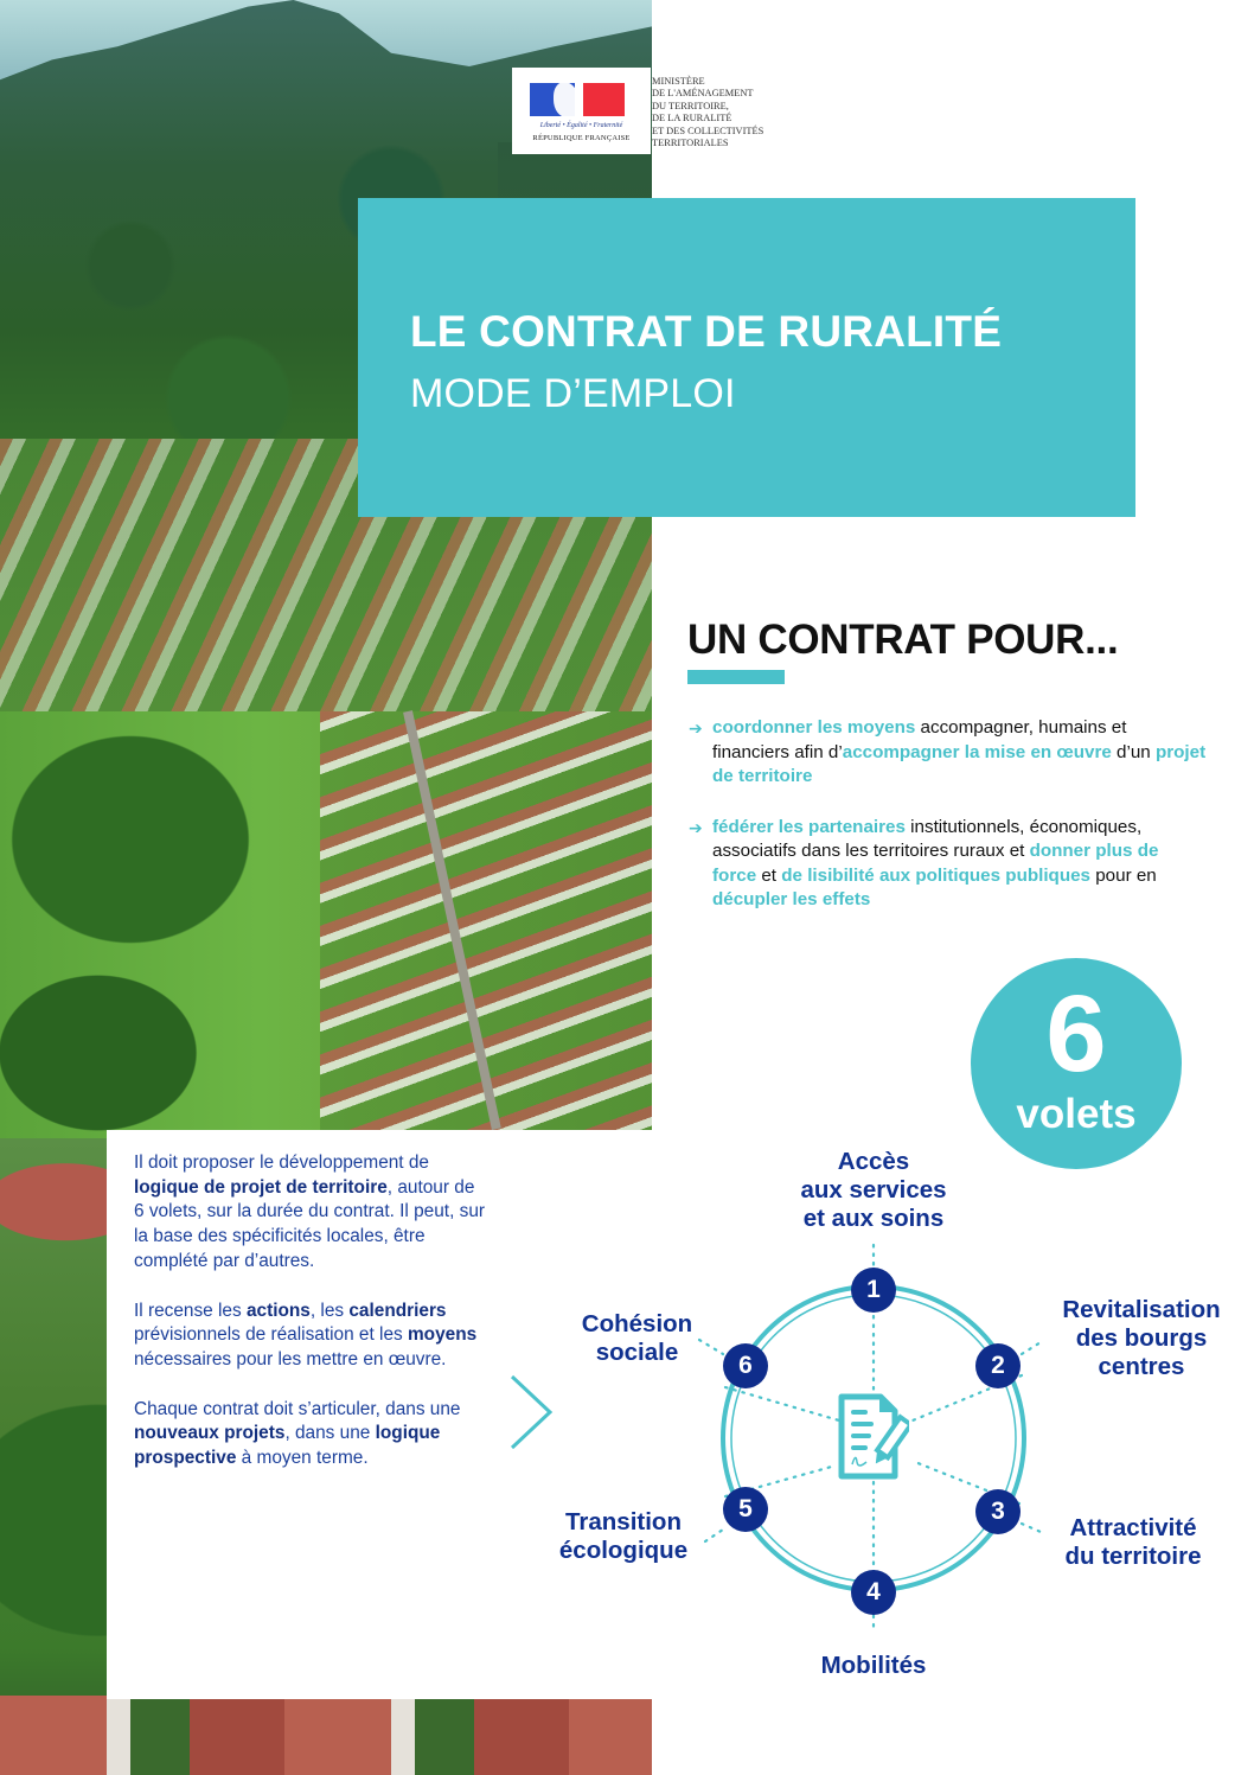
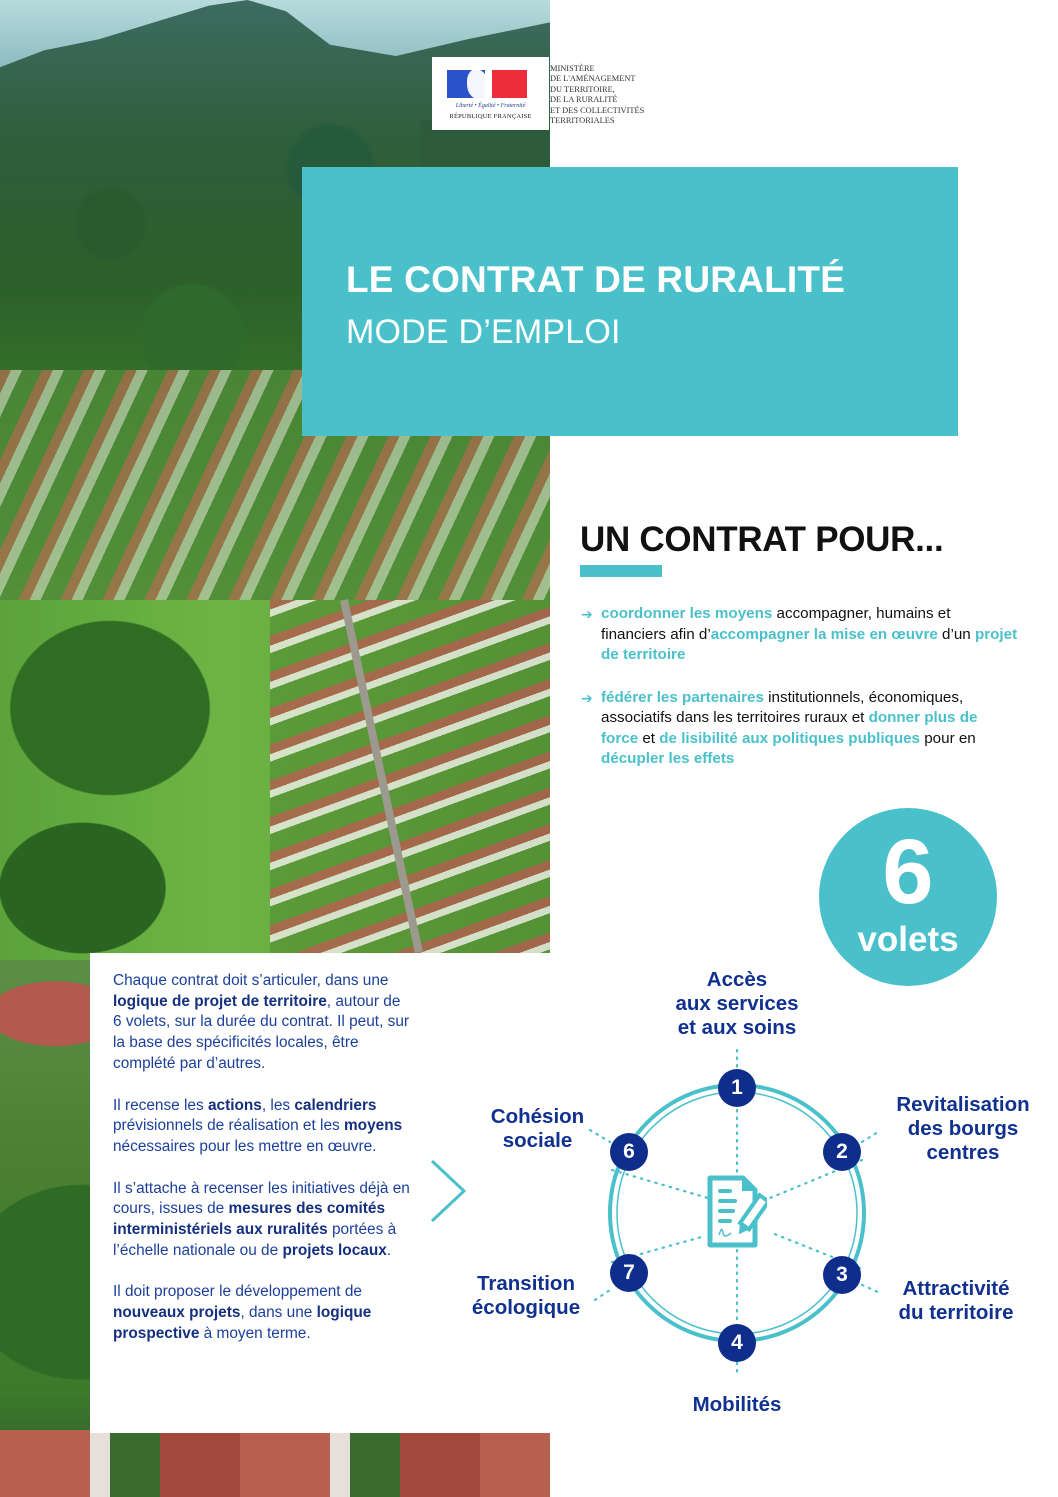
  MINISTÈRE
  DE L'AMÉNAGEMENT
  DU TERRITOIRE,
  DE LA RURALITÉ
  ET DES COLLECTIVITÉS
  TERRITORIALES
  LE CONTRAT DE RURALITÉ
  MODE D’EMPLOI
  UN CONTRAT POUR...
  ➔
  coordonner les moyens accompagner, humains et financiers afin d’accompagner la mise en œuvre d’un projet de territoire
  ➔
  fédérer les partenaires institutionnels, économiques, associatifs dans les territoires ruraux et donner plus de force et de lisibilité aux politiques publiques pour en décupler les effets
  6
  volets
- Il doit proposer le développement de logique de projet de territoire, autour de 6 volets, sur la durée du contrat. Il peut, sur la base des spécificités locales, être complété par d’autres.
+ Chaque contrat doit s’articuler, dans une logique de projet de territoire, autour de 6 volets, sur la durée du contrat. Il peut, sur la base des spécificités locales, être complété par d’autres.
  Il recense les actions, les calendriers prévisionnels de réalisation et les moyens nécessaires pour les mettre en œuvre.
+ Il s’attache à recenser les initiatives déjà en cours, issues de mesures des comités interministériels aux ruralités portées à l’échelle nationale ou de projets locaux.
- Chaque contrat doit s’articuler, dans une nouveaux projets, dans une logique prospective à moyen terme.
+ Il doit proposer le développement de nouveaux projets, dans une logique prospective à moyen terme.
  1
  2
  3
  4
- 5
+ 7
  6
  Accès
  aux services
  et aux soins
  Revitalisation
  des bourgs
  centres
  Attractivité
  du territoire
  Mobilités
  Transition
  écologique
  Cohésion
  sociale
